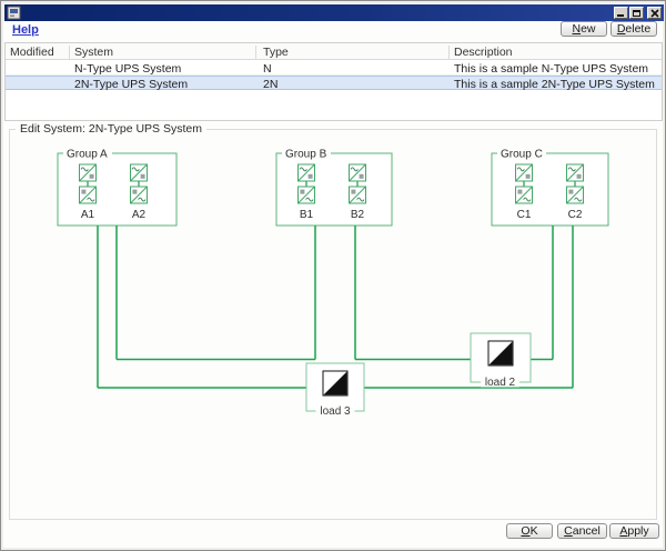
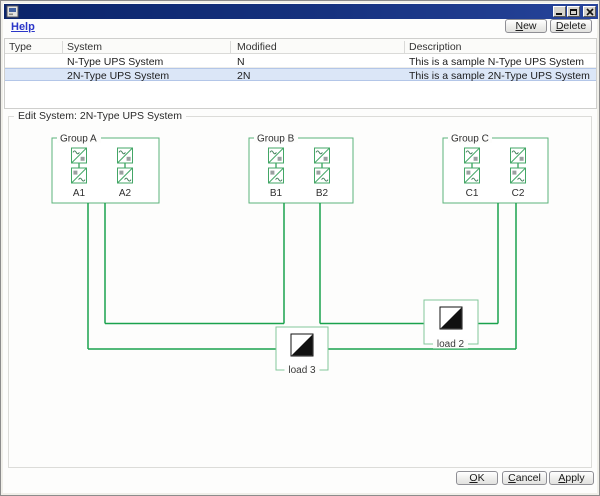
  Help
  New
  Delete
- Modified
+ Type
  System
- Type
+ Modified
  Description
  N-Type UPS System
  N
  This is a sample N-Type UPS System
  2N-Type UPS System
  2N
  This is a sample 2N-Type UPS System
  Edit System: 2N-Type UPS System
  Group A
  Group B
  Group C
  A1
  A2
  B1
  B2
  C1
  C2
  load 2
  load 3
  OK
  Cancel
  Apply
